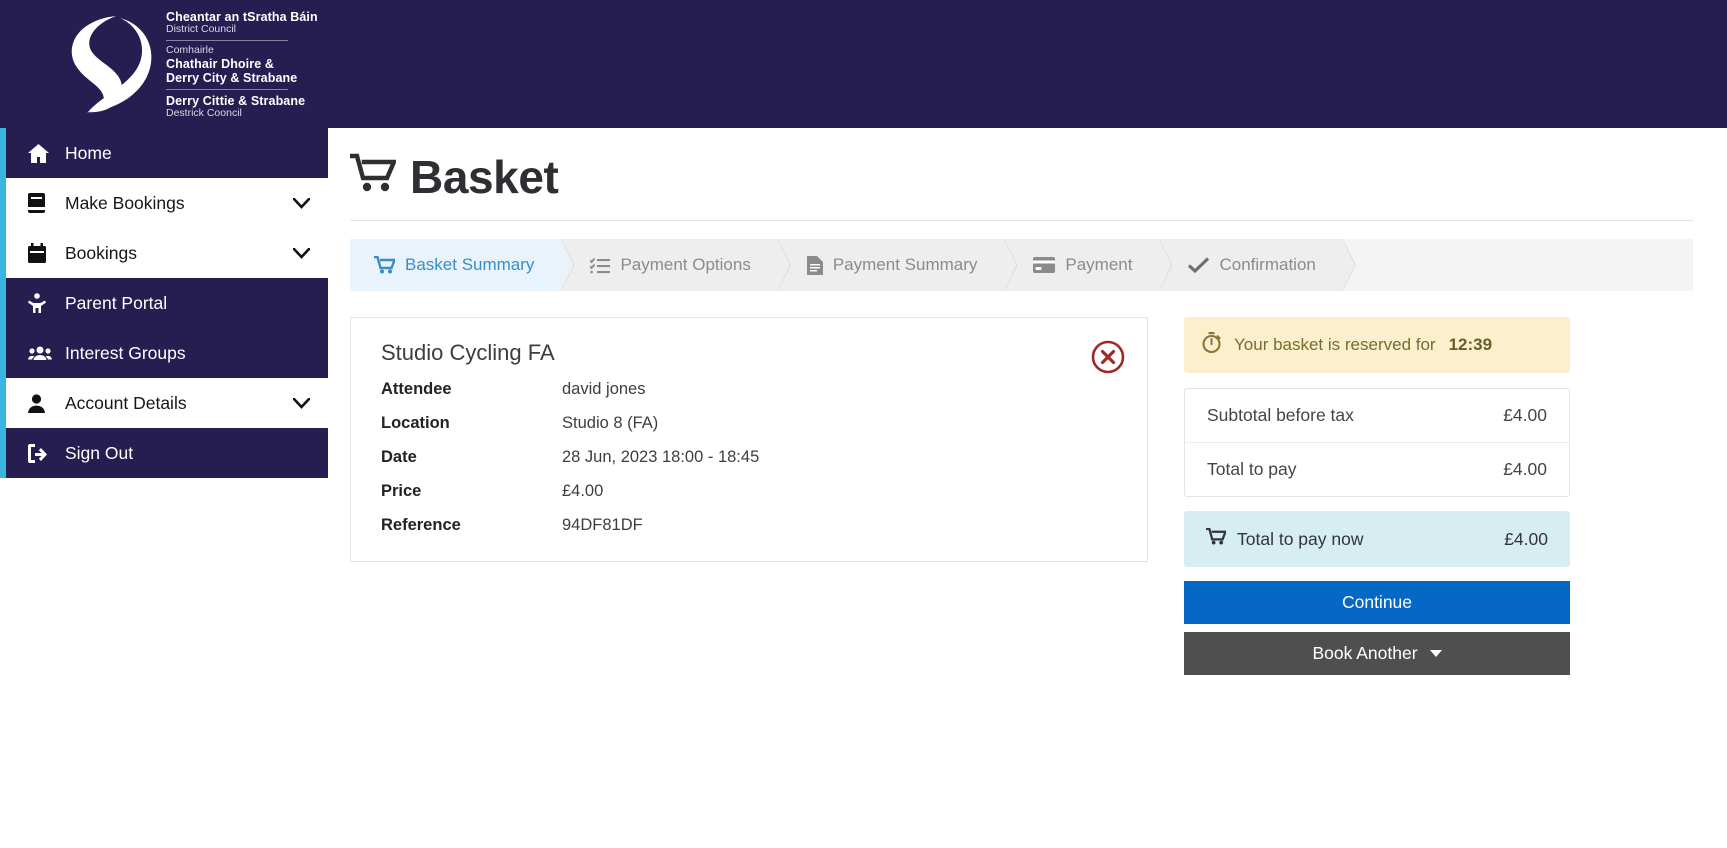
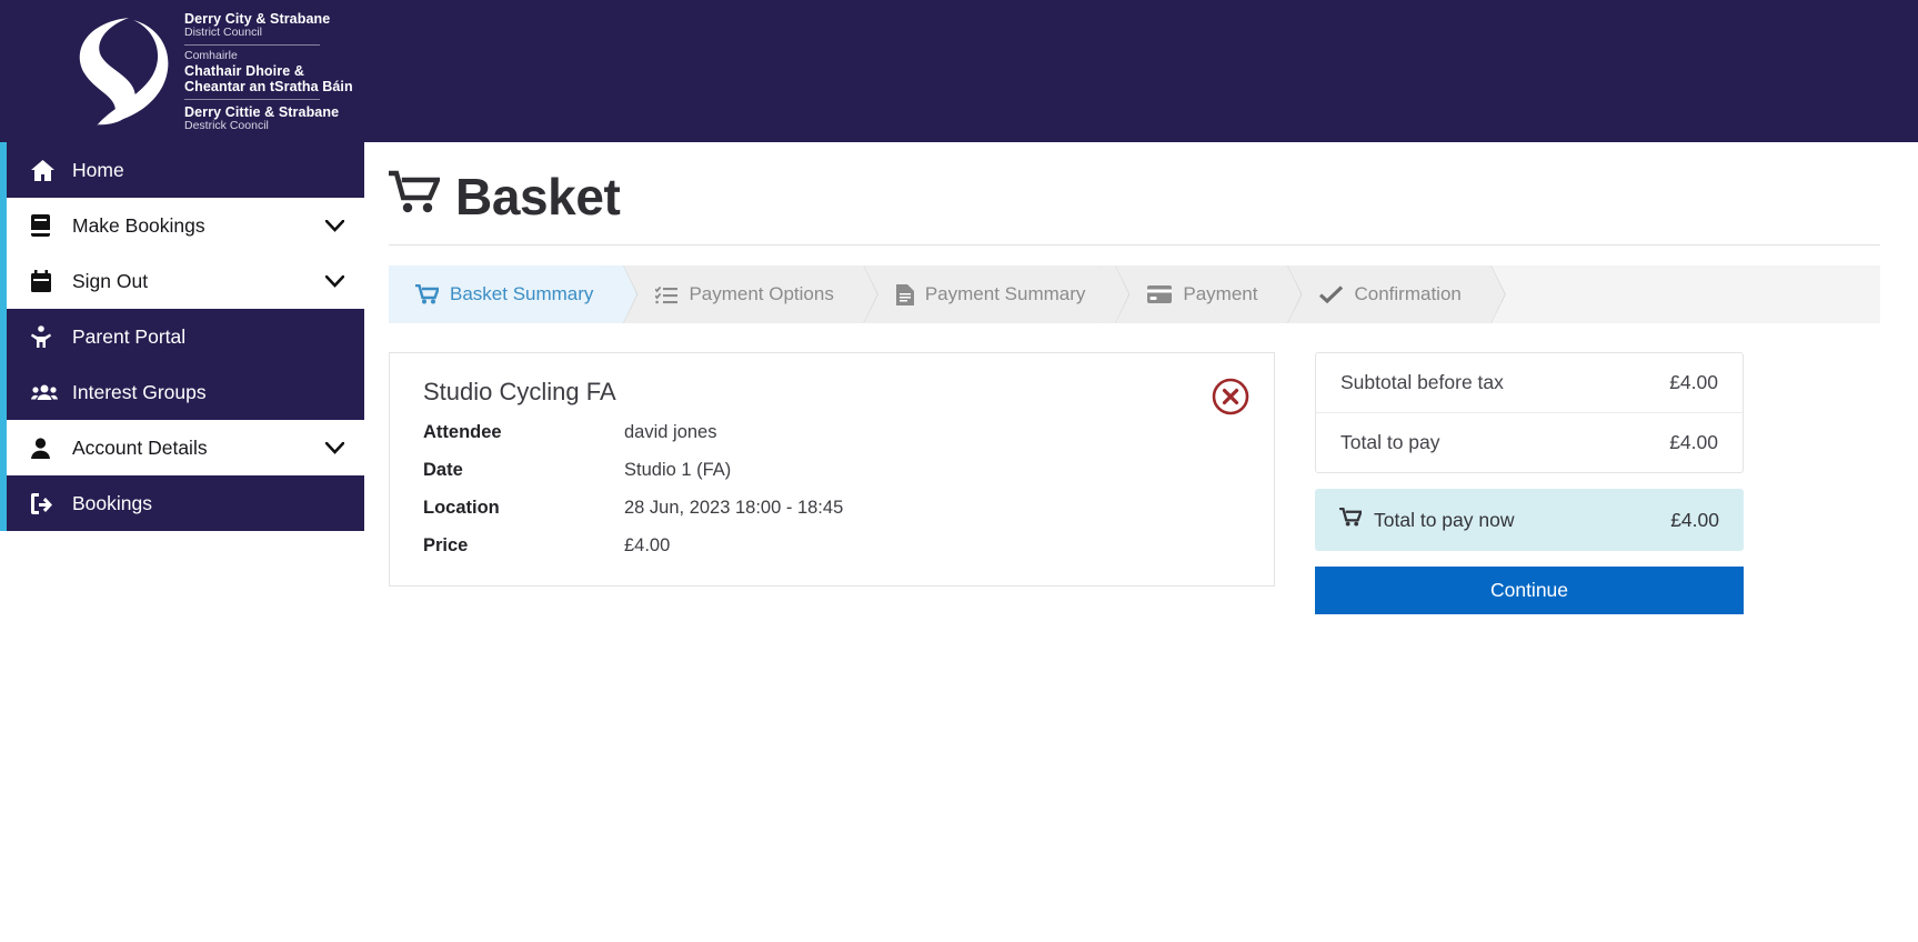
- Cheantar an tSratha Báin
+ Derry City & Strabane
  District Council
  Comhairle
  Chathair Dhoire &
- Derry City & Strabane
+ Cheantar an tSratha Báin
  Derry Cittie & Strabane
  Destrick Cooncil
  Home
  Make Bookings
- Bookings
+ Sign Out
  Parent Portal
  Interest Groups
  Account Details
- Sign Out
+ Bookings
  Basket
  Basket Summary
  Payment Options
  Payment Summary
  Payment
  Confirmation
  Studio Cycling FA
  Attendee
  david jones
- Location
+ Date
- Studio 8 (FA)
+ Studio 1 (FA)
- Date
+ Location
  28 Jun, 2023 18:00 - 18:45
  Price
  £4.00
- Reference
- 94DF81DF
- Your basket is reserved for
- 12:39
  Subtotal before tax
  £4.00
  Total to pay
  £4.00
  Total to pay now
  £4.00
  Continue
- Book Another
